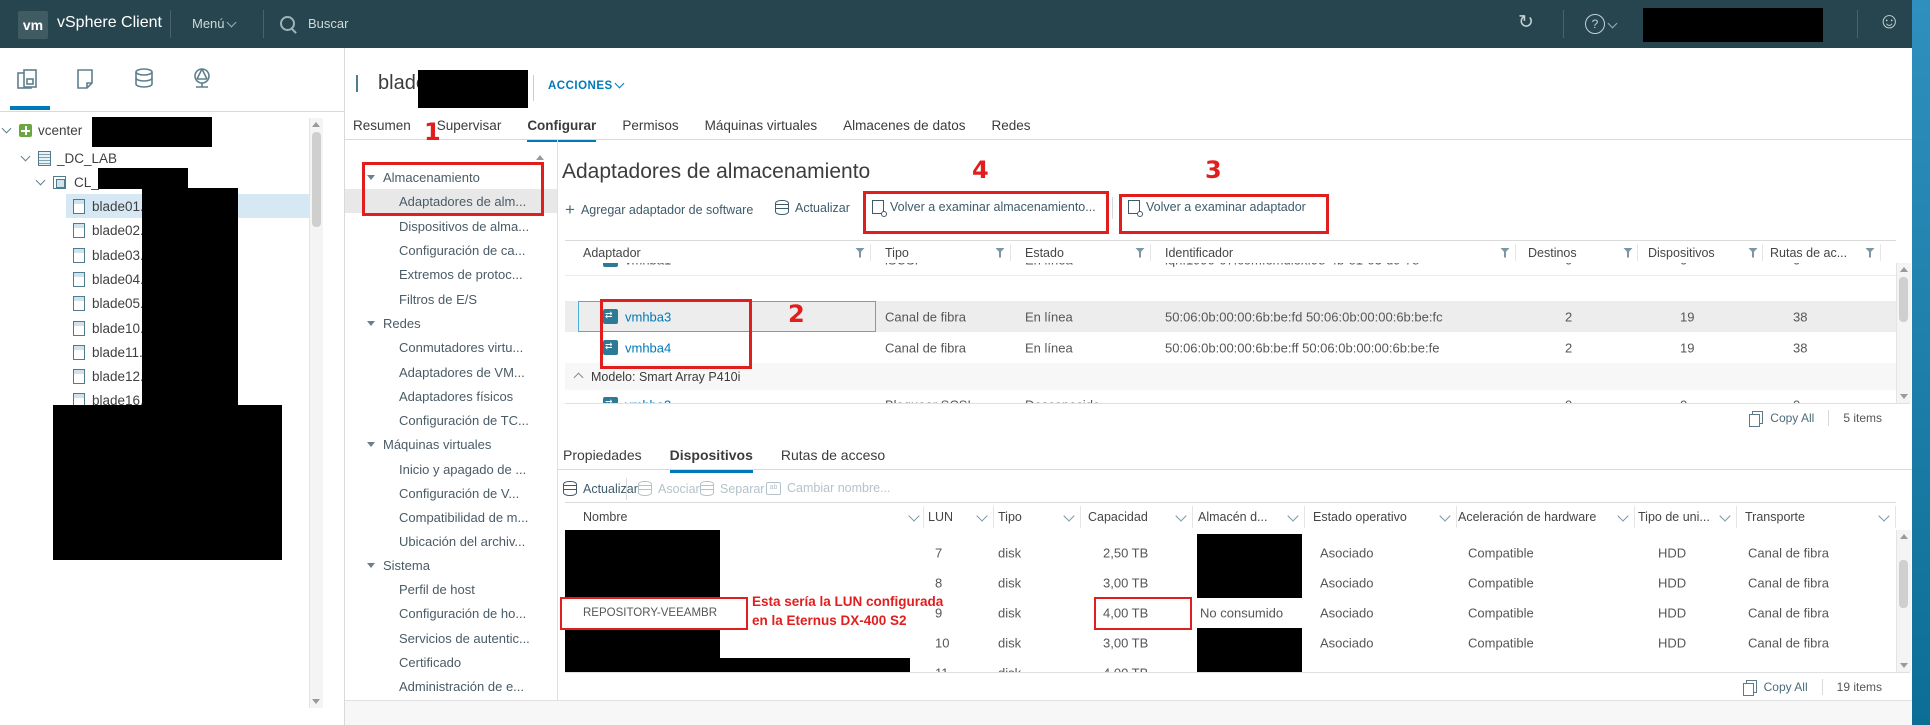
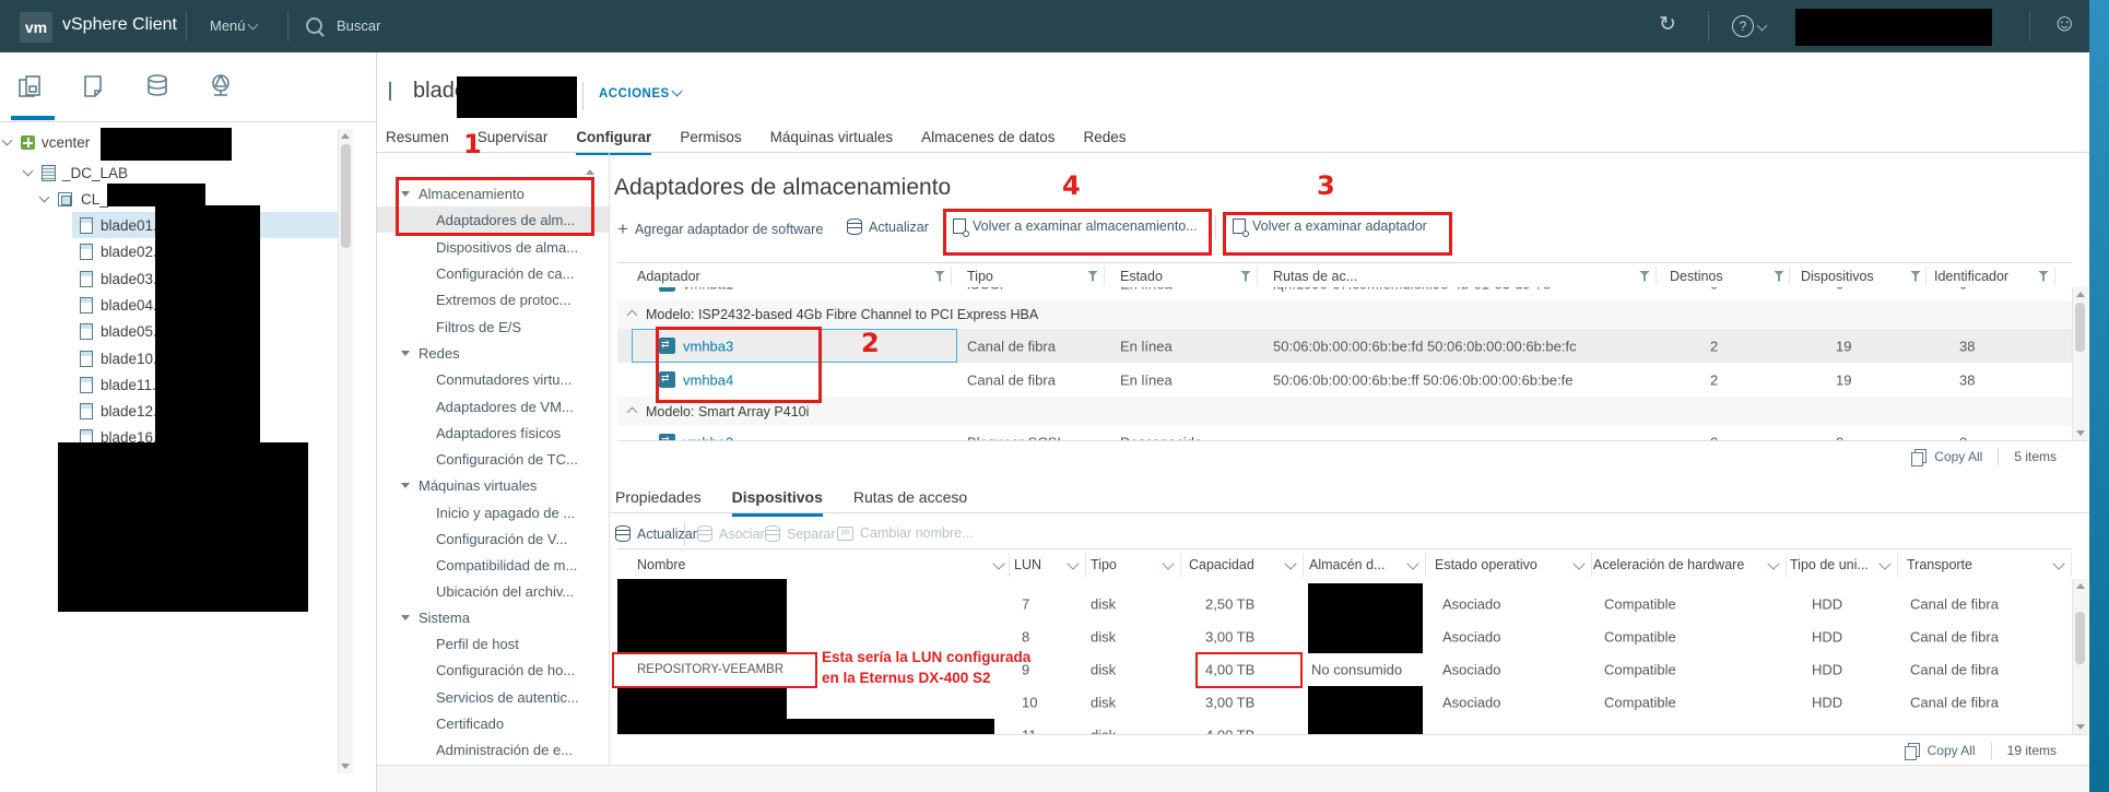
  vm
  vSphere Client
  Menú
  Buscar
  ↻
  ?
  ☺
  vcenter
  _DC_LAB
  CL_
  blade01
  blade02
  blade03
  blade04
  blade05
  blade10
  blade11.
  blade12
  blade16
  blad
  ACCIONES
  Resumen
  Supervisar
  Configurar
  Permisos
  Máquinas virtuales
  Almacenes de datos
  Redes
  Almacenamiento
  Adaptadores de alm...
  Dispositivos de alma...
  Configuración de ca...
  Extremos de protoc...
  Filtros de E/S
  Redes
  Conmutadores virtu...
  Adaptadores de VM...
  Adaptadores físicos
  Configuración de TC...
  Máquinas virtuales
  Inicio y apagado de ...
  Configuración de V...
  Compatibilidad de m...
  Ubicación del archiv...
  Sistema
  Perfil de host
  Configuración de ho...
  Servicios de autentic...
  Certificado
  Administración de e...
  Adaptadores de almacenamiento
  +
  Agregar adaptador de software
  Actualizar
  Volver a examinar almacenamiento...
  Volver a examinar adaptador
  Adaptador
  Tipo
  Estado
- Identificador
+ Rutas de ac...
  Destinos
  Dispositivos
- Rutas de ac...
+ Identificador
+ Modelo: ISP2432-based 4Gb Fibre Channel to PCI Express HBA
  vmhba3
  Canal de fibra
  En línea
  50:06:0b:00:00:6b:be:fd 50:06:0b:00:00:6b:be:fc
  2
  19
  38
  vmhba4
  Canal de fibra
  En línea
  50:06:0b:00:00:6b:be:ff 50:06:0b:00:00:6b:be:fe
  2
  19
  38
  Modelo: Smart Array P410i
  Copy All
  5 items
  Propiedades
  Dispositivos
  Rutas de acceso
  Actualizar
  Asociar
  Separar
  Cambiar nombre...
  Nombre
  LUN
  Tipo
  Capacidad
  Almacén d...
  Estado operativo
  Aceleración de hardware
  Tipo de uni...
  Transporte
  7
  disk
  2,50 TB
  Asociado
  Compatible
  HDD
  Canal de fibra
  8
  disk
  3,00 TB
  Asociado
  Compatible
  HDD
  Canal de fibra
  REPOSITORY-VEEAMBR
  9
  disk
  4,00 TB
  No consumido
  Asociado
  Compatible
  HDD
  Canal de fibra
  10
  disk
  3,00 TB
  Asociado
  Compatible
  HDD
  Canal de fibra
  Copy All
  19 items
  1
  4
  3
  2
  Esta sería la LUN configurada
  en la Eternus DX-400 S2
